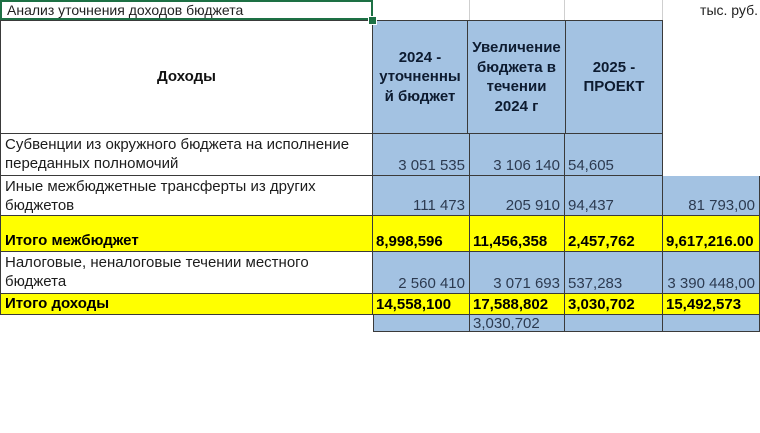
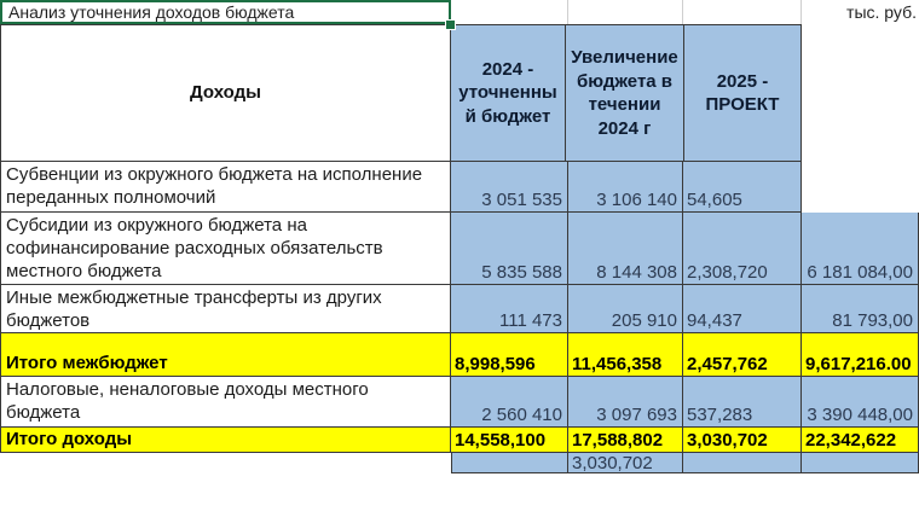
  Анализ уточнения доходов бюджета
  тыс. руб.
  Доходы
  2024 - уточненный бюджет
  Увеличение бюджета в течении 2024 г
  2025 - ПРОЕКТ
  Субвенции из окружного бюджета на исполнение переданных полномочий
  3 051 535
  3 106 140
  54,605
+ Субсидии из окружного бюджета на софинансирование расходных обязательств местного бюджета
+ 5 835 588
+ 8 144 308
+ 2,308,720
+ 6 181 084,00
  Иные межбюджетные трансферты из других бюджетов
  111 473
  205 910
  94,437
  81 793,00
  Итого межбюджет
  8,998,596
  11,456,358
  2,457,762
  9,617,216.00
- Налоговые, неналоговые течении местного бюджета
+ Налоговые, неналоговые доходы местного бюджета
  2 560 410
- 3 071 693
+ 3 097 693
  537,283
  3 390 448,00
  Итого доходы
  14,558,100
  17,588,802
  3,030,702
- 15,492,573
+ 22,342,622
  3,030,702
